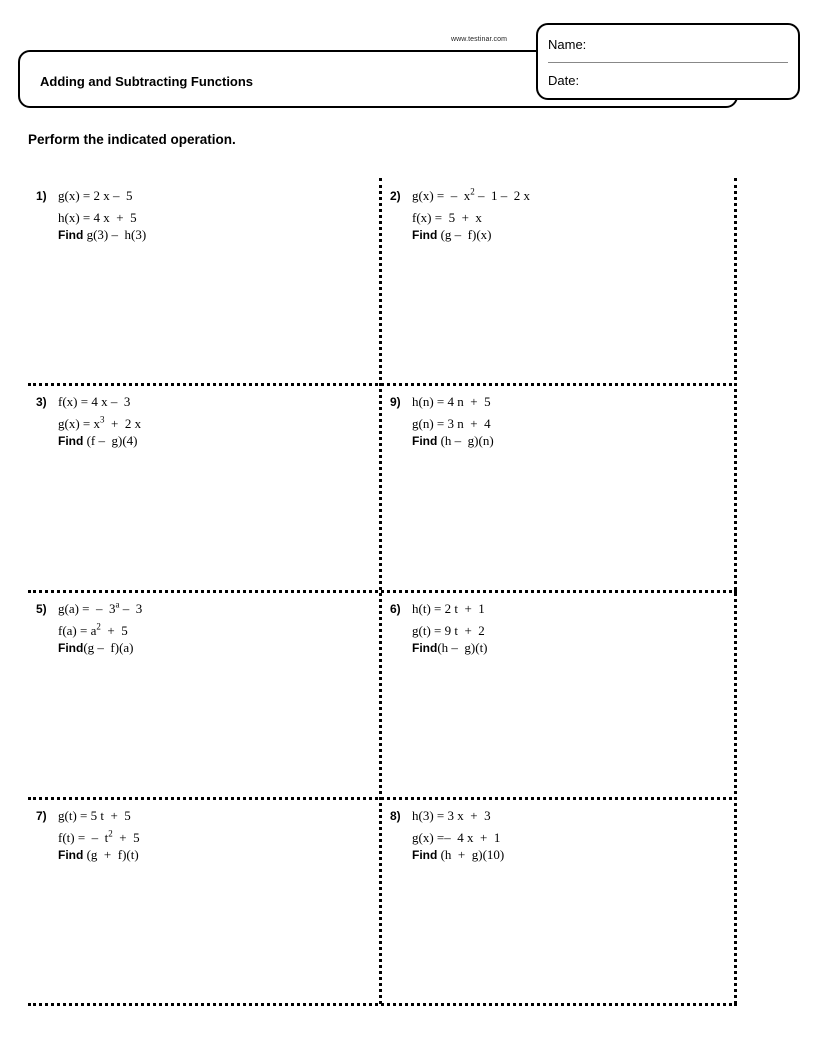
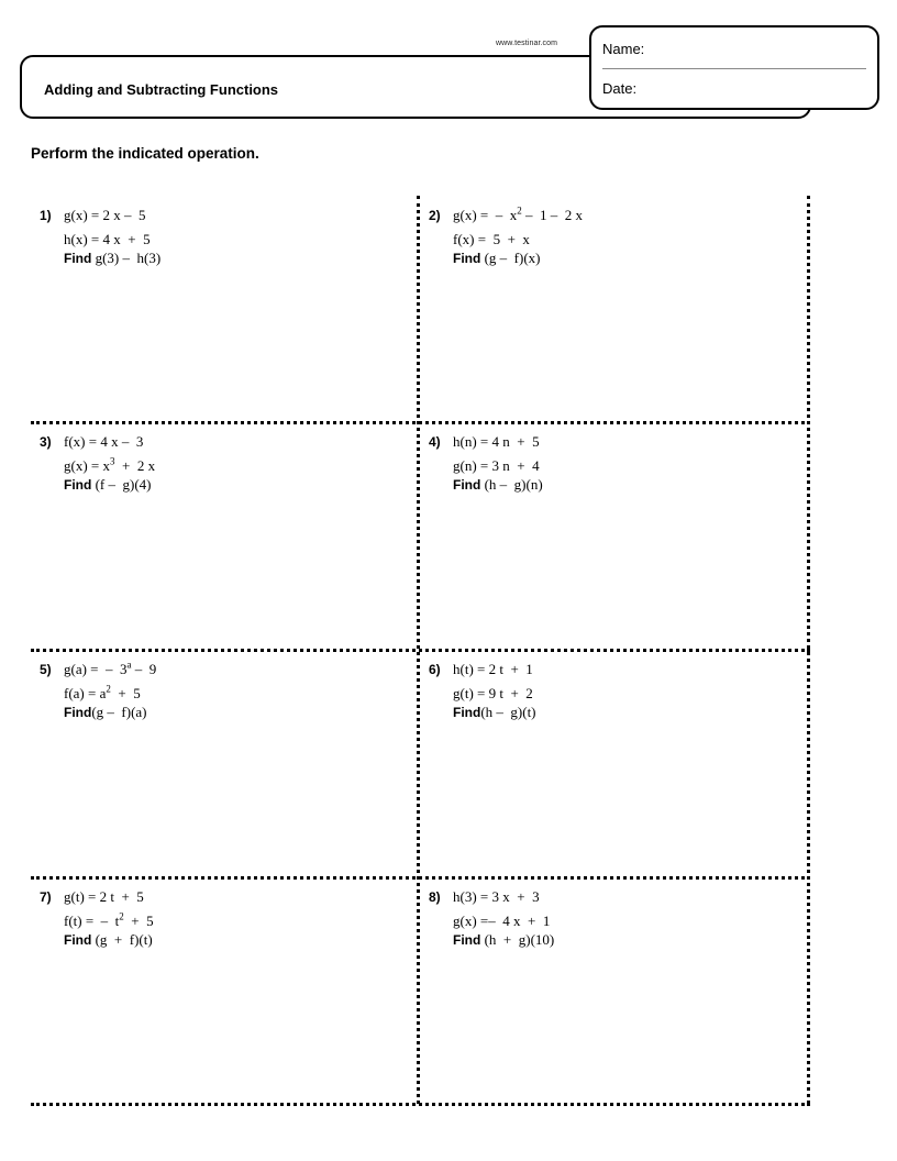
  Adding and Subtracting Functions
  Name:
  Date:
  Perform the indicated operation.
  1)
  g(x) = 2 x – 5
  h(x) = 4 x + 5
  Find g(3) – h(3)
  2)
  g(x) = – x2 – 1 – 2 x
  f(x) = 5 + x
  Find (g – f)(x)
  3)
  f(x) = 4 x – 3
  g(x) = x3 + 2 x
  Find (f – g)(4)
- 9)
+ 4)
  h(n) = 4 n + 5
  g(n) = 3 n + 4
  Find (h – g)(n)
  5)
- g(a) = – 3a – 3
+ g(a) = – 3a – 9
  f(a) = a2 + 5
  Find(g – f)(a)
  6)
  h(t) = 2 t + 1
  g(t) = 9 t + 2
  Find(h – g)(t)
  7)
- g(t) = 5 t + 5
+ g(t) = 2 t + 5
  f(t) = – t2 + 5
  Find (g + f)(t)
  8)
  h(3) = 3 x + 3
  g(x) =– 4 x + 1
  Find (h + g)(10)
